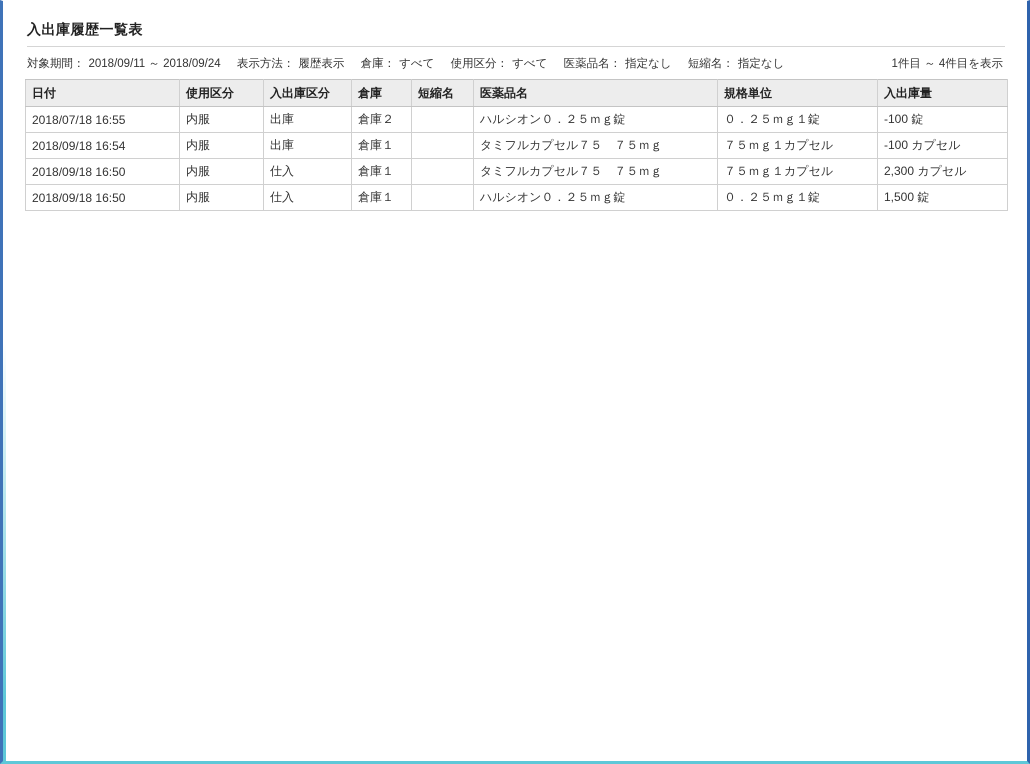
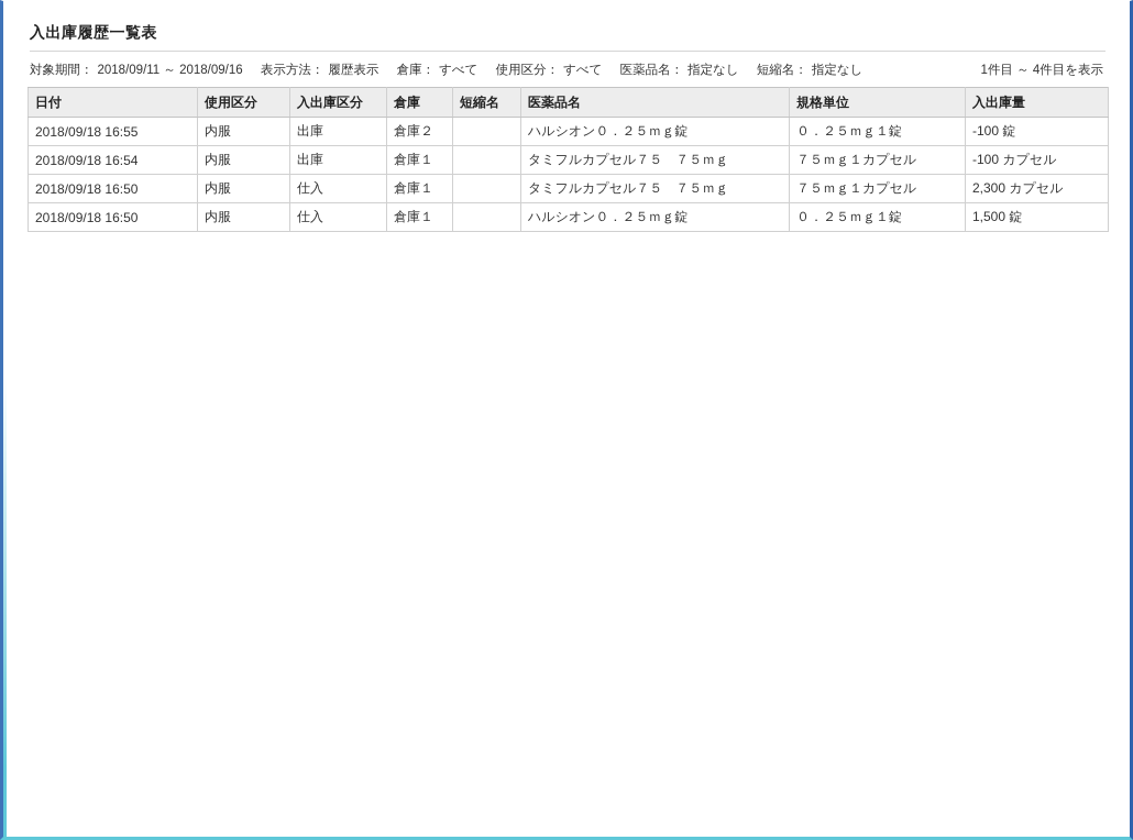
  入出庫履歴一覧表
- 対象期間： 2018/09/11 ～ 2018/09/24 表示方法： 履歴表示 倉庫： すべて 使用区分： すべて 医薬品名： 指定なし 短縮名： 指定なし
+ 対象期間： 2018/09/11 ～ 2018/09/16 表示方法： 履歴表示 倉庫： すべて 使用区分： すべて 医薬品名： 指定なし 短縮名： 指定なし
  1件目 ～ 4件目を表示
  日付	使用区分	入出庫区分	倉庫	短縮名	医薬品名	規格単位	入出庫量
- 2018/07/18 16:55	内服	出庫	倉庫２		ハルシオン０．２５ｍｇ錠	０．２５ｍｇ１錠	-100 錠
+ 2018/09/18 16:55	内服	出庫	倉庫２		ハルシオン０．２５ｍｇ錠	０．２５ｍｇ１錠	-100 錠
  2018/09/18 16:54	内服	出庫	倉庫１		タミフルカプセル７５ ７５ｍｇ	７５ｍｇ１カプセル	-100 カプセル
  2018/09/18 16:50	内服	仕入	倉庫１		タミフルカプセル７５ ７５ｍｇ	７５ｍｇ１カプセル	2,300 カプセル
  2018/09/18 16:50	内服	仕入	倉庫１		ハルシオン０．２５ｍｇ錠	０．２５ｍｇ１錠	1,500 錠
